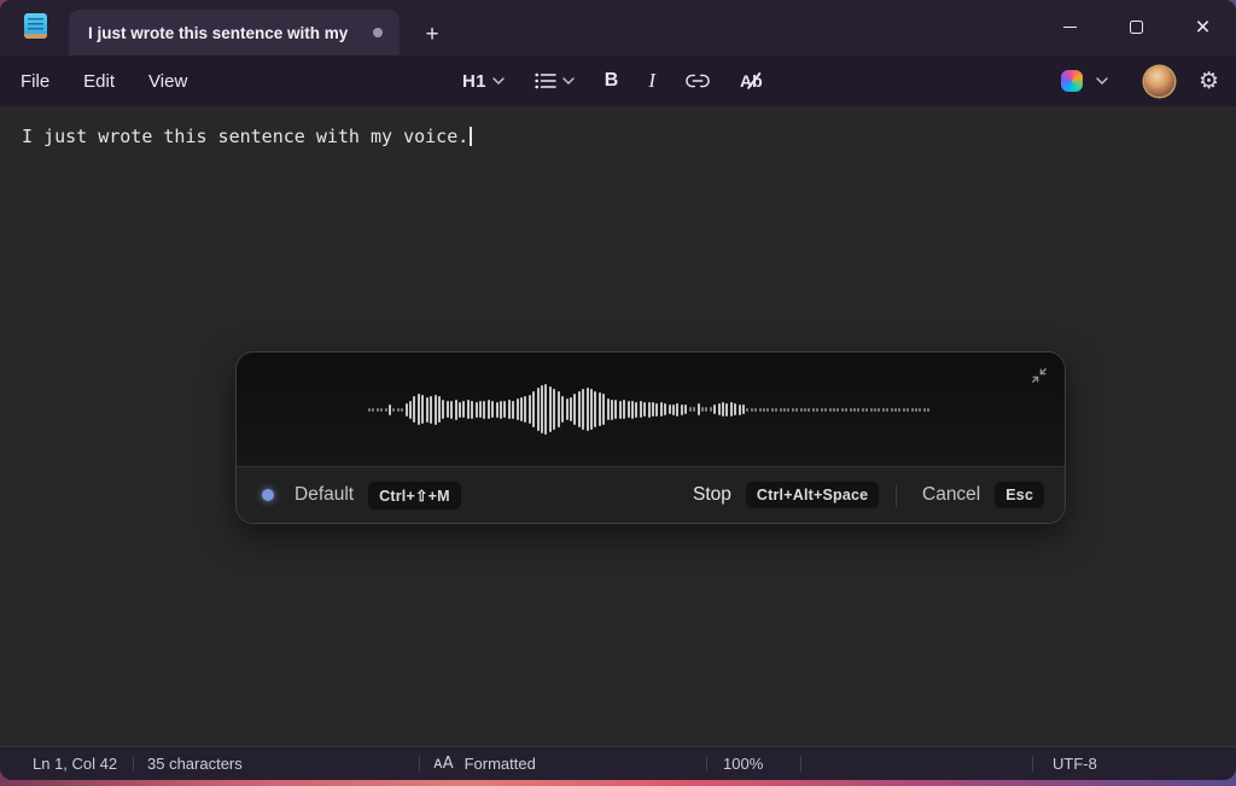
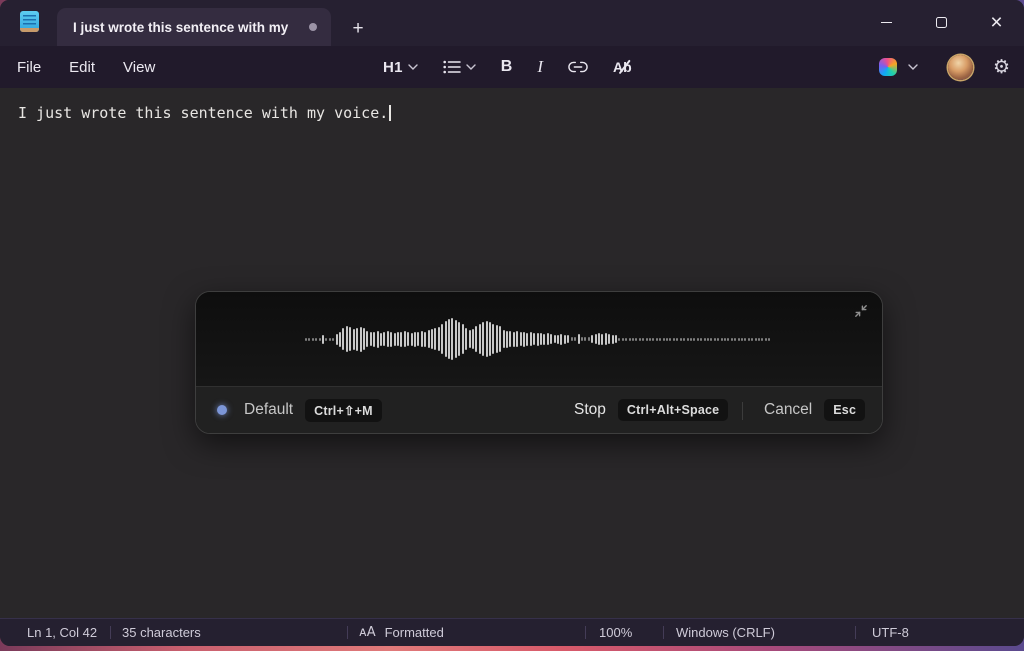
  I just wrote this sentence with my
  +
  ×
  File
  Edit
  View
  H1
  B
  I
  Ab
  ⚙
  I just wrote this sentence with my voice.
  Default
  Ctrl+⇧+M
  Stop
  Ctrl+Alt+Space
  Cancel
  Esc
  Ln 1, Col 42
  35 characters
  ᴀA
  Formatted
  100%
+ Windows (CRLF)
  UTF-8
